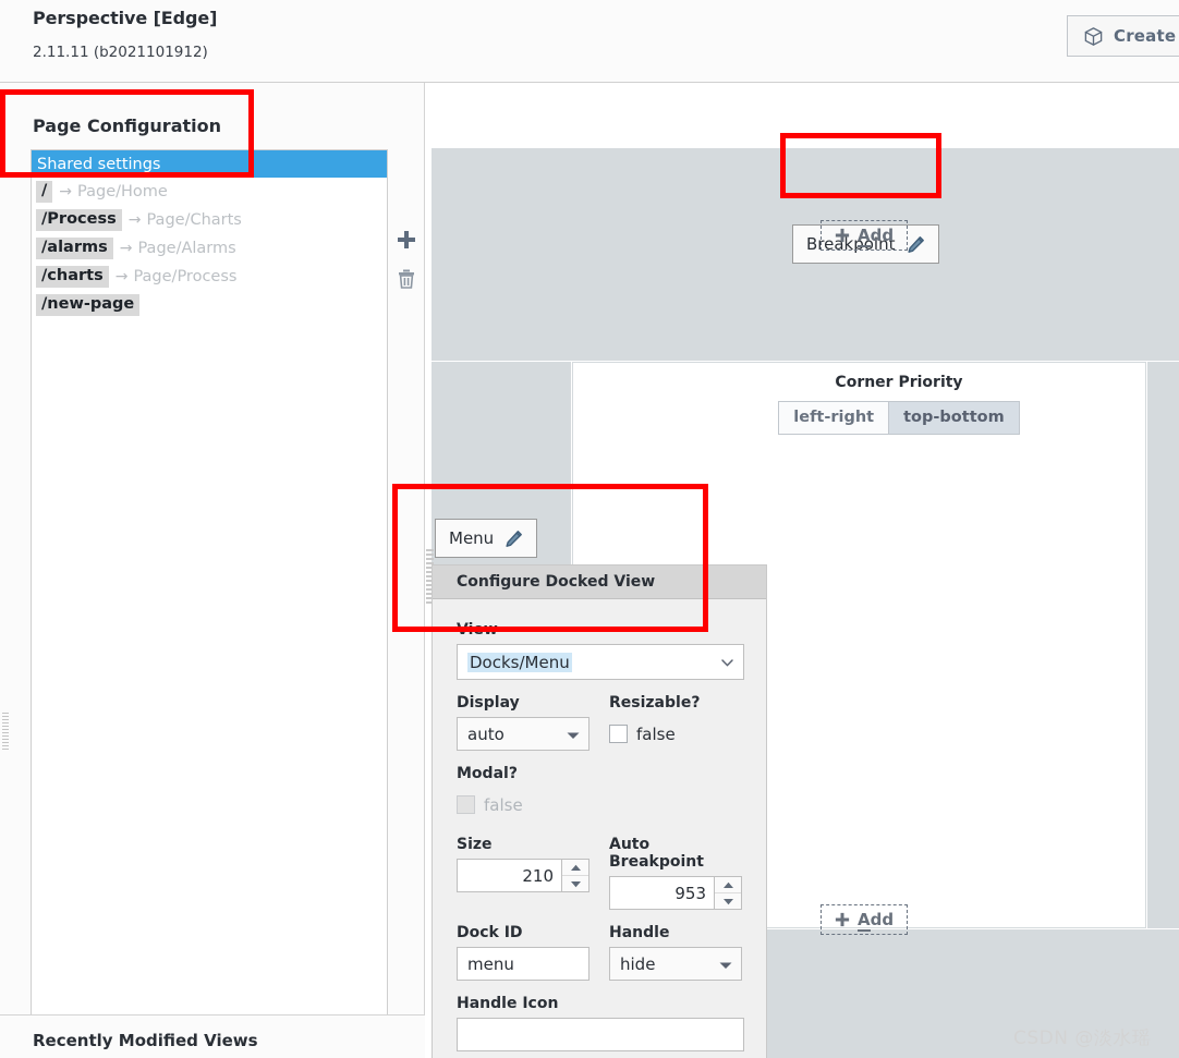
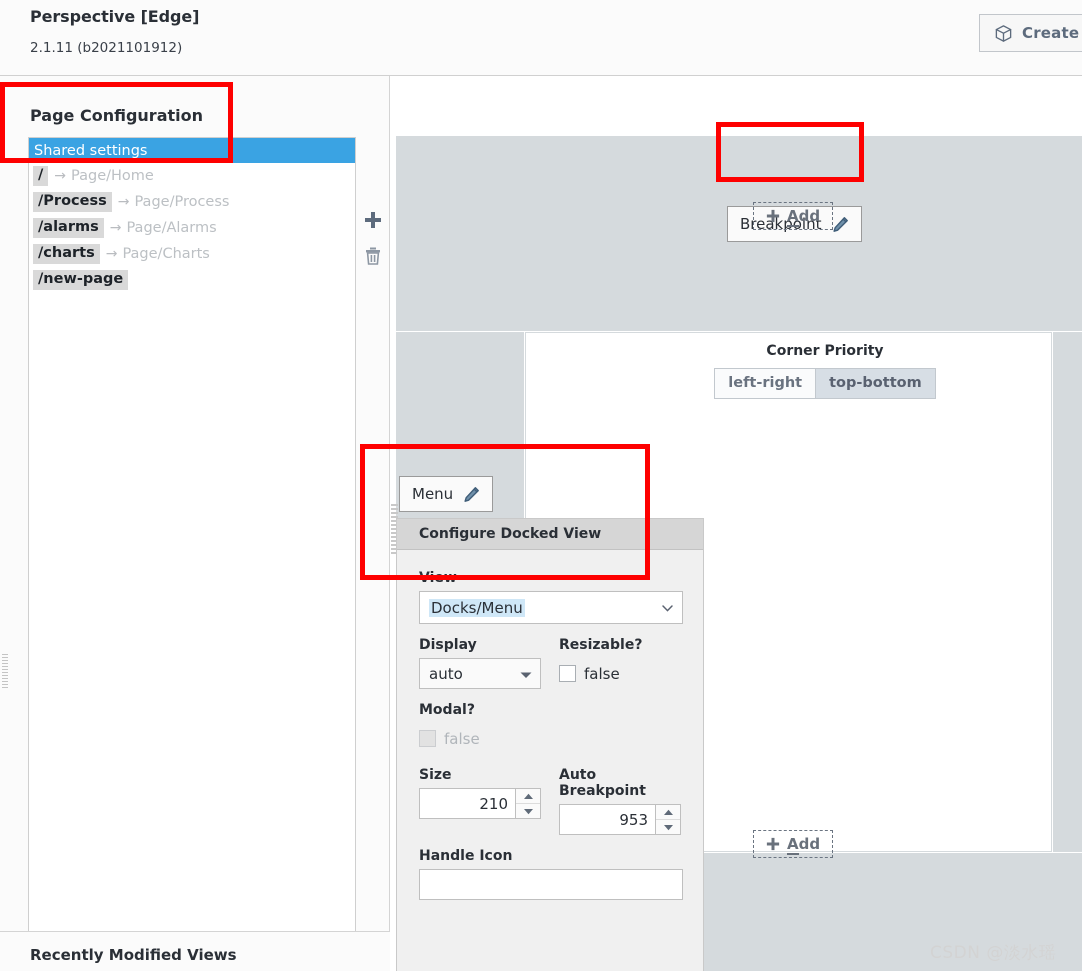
  Perspective [Edge]
- 2.11.11 (b2021101912)
+ 2.1.11 (b2021101912)
  Create
  Page Configuration
  Shared settings
  /
  →
  Page/Home
  /Process
  →
- Page/Charts
+ Page/Process
  /alarms
  →
  Page/Alarms
  /charts
  →
- Page/Process
+ Page/Charts
  /new-page
  Recently Modified Views
  Corner Priority
  left-right
  top-bottom
  Breakpoint
  Add
  Add
  Menu
  Configure Docked View
  View
  Docks/Menu
  Display
  auto
  Resizable?
  false
  Modal?
  false
  Size
  210
  Auto Breakpoint
  953
- Dock ID
- menu
- Handle
- hide
  Handle Icon
